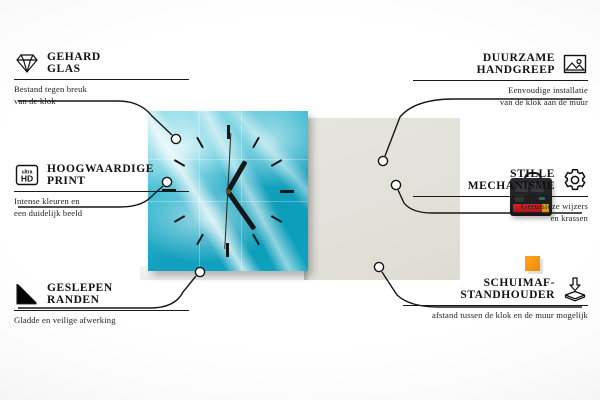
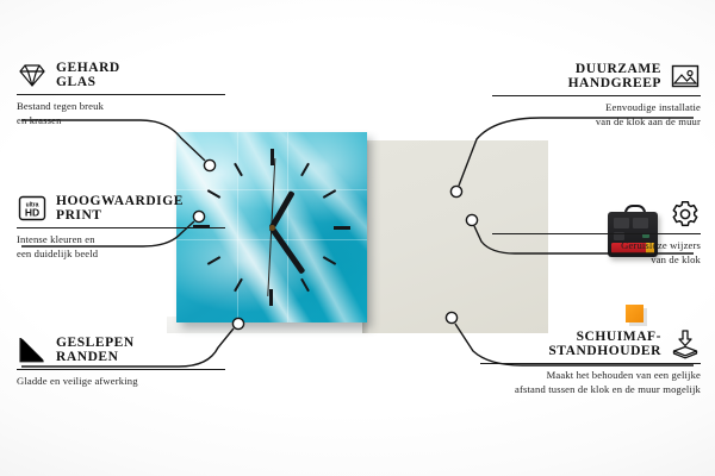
  GEHARD
  GLAS
  Bestand tegen breuk
- van de klok
+ en krassen
  HD
  HOOGWAARDIGE
  PRINT
  Intense kleuren en
  een duidelijk beeld
  GESLEPEN
  RANDEN
  Gladde en veilige afwerking
  DUURZAME
  HANDGREEP
  Eenvoudige installatie
  van de klok aan de muur
- STILLE
- MECHANISME
  Geruisloze wijzers
- en krassen
+ van de klok
  SCHUIMAF-
  STANDHOUDER
+ Maakt het behouden van een gelijke
  afstand tussen de klok en de muur mogelijk
